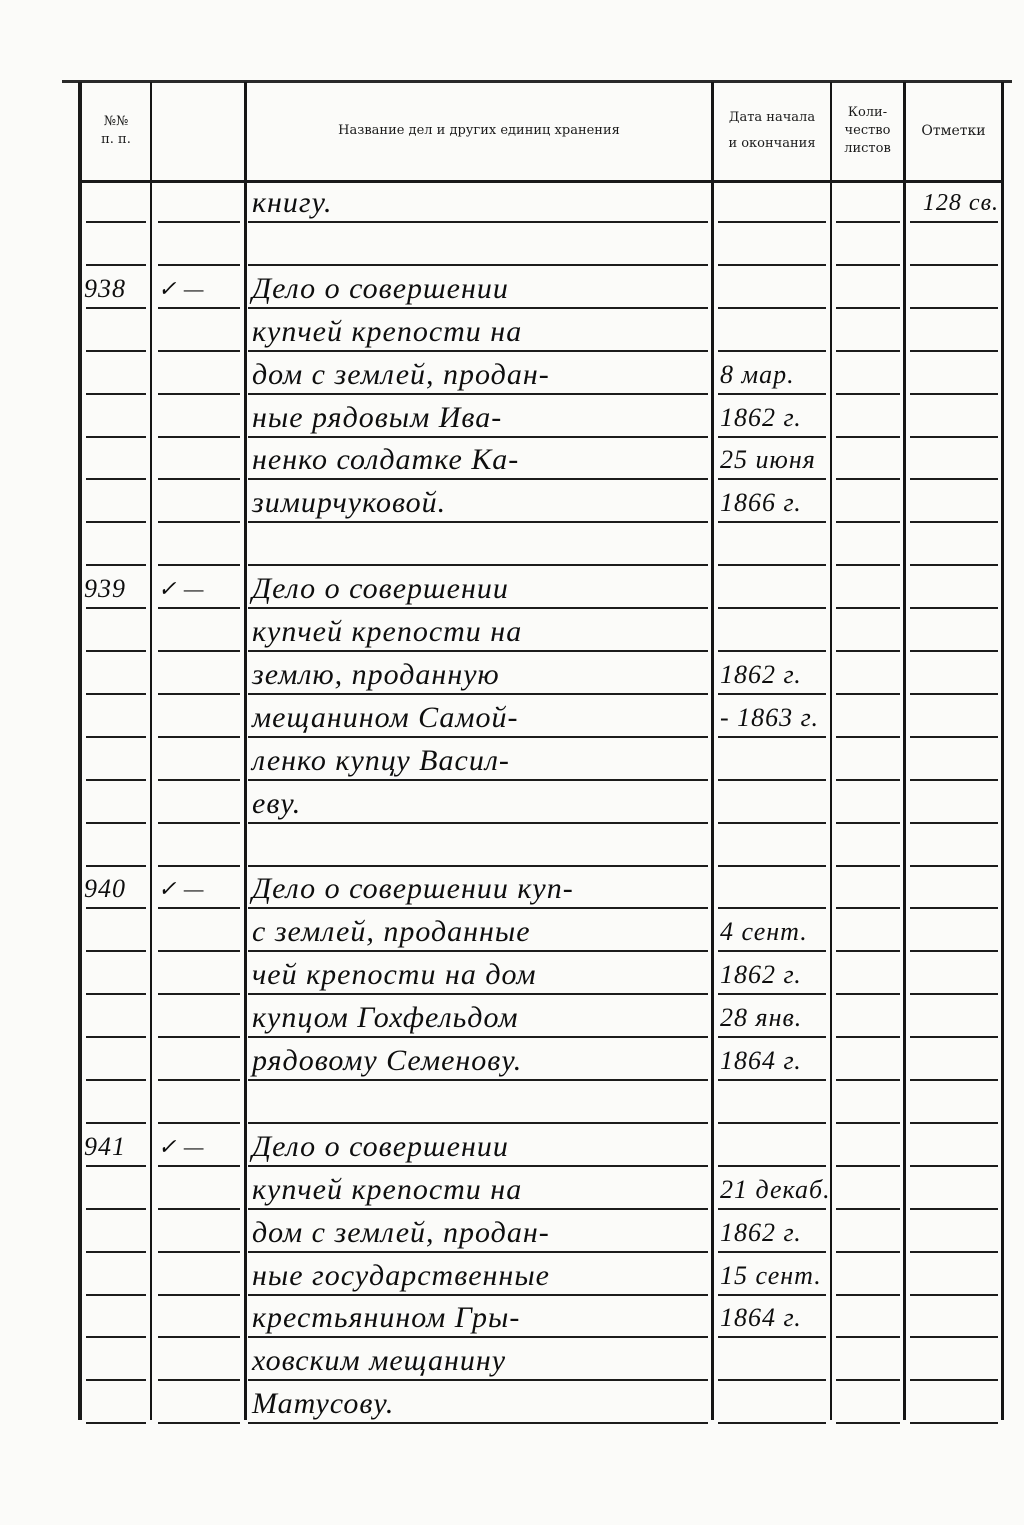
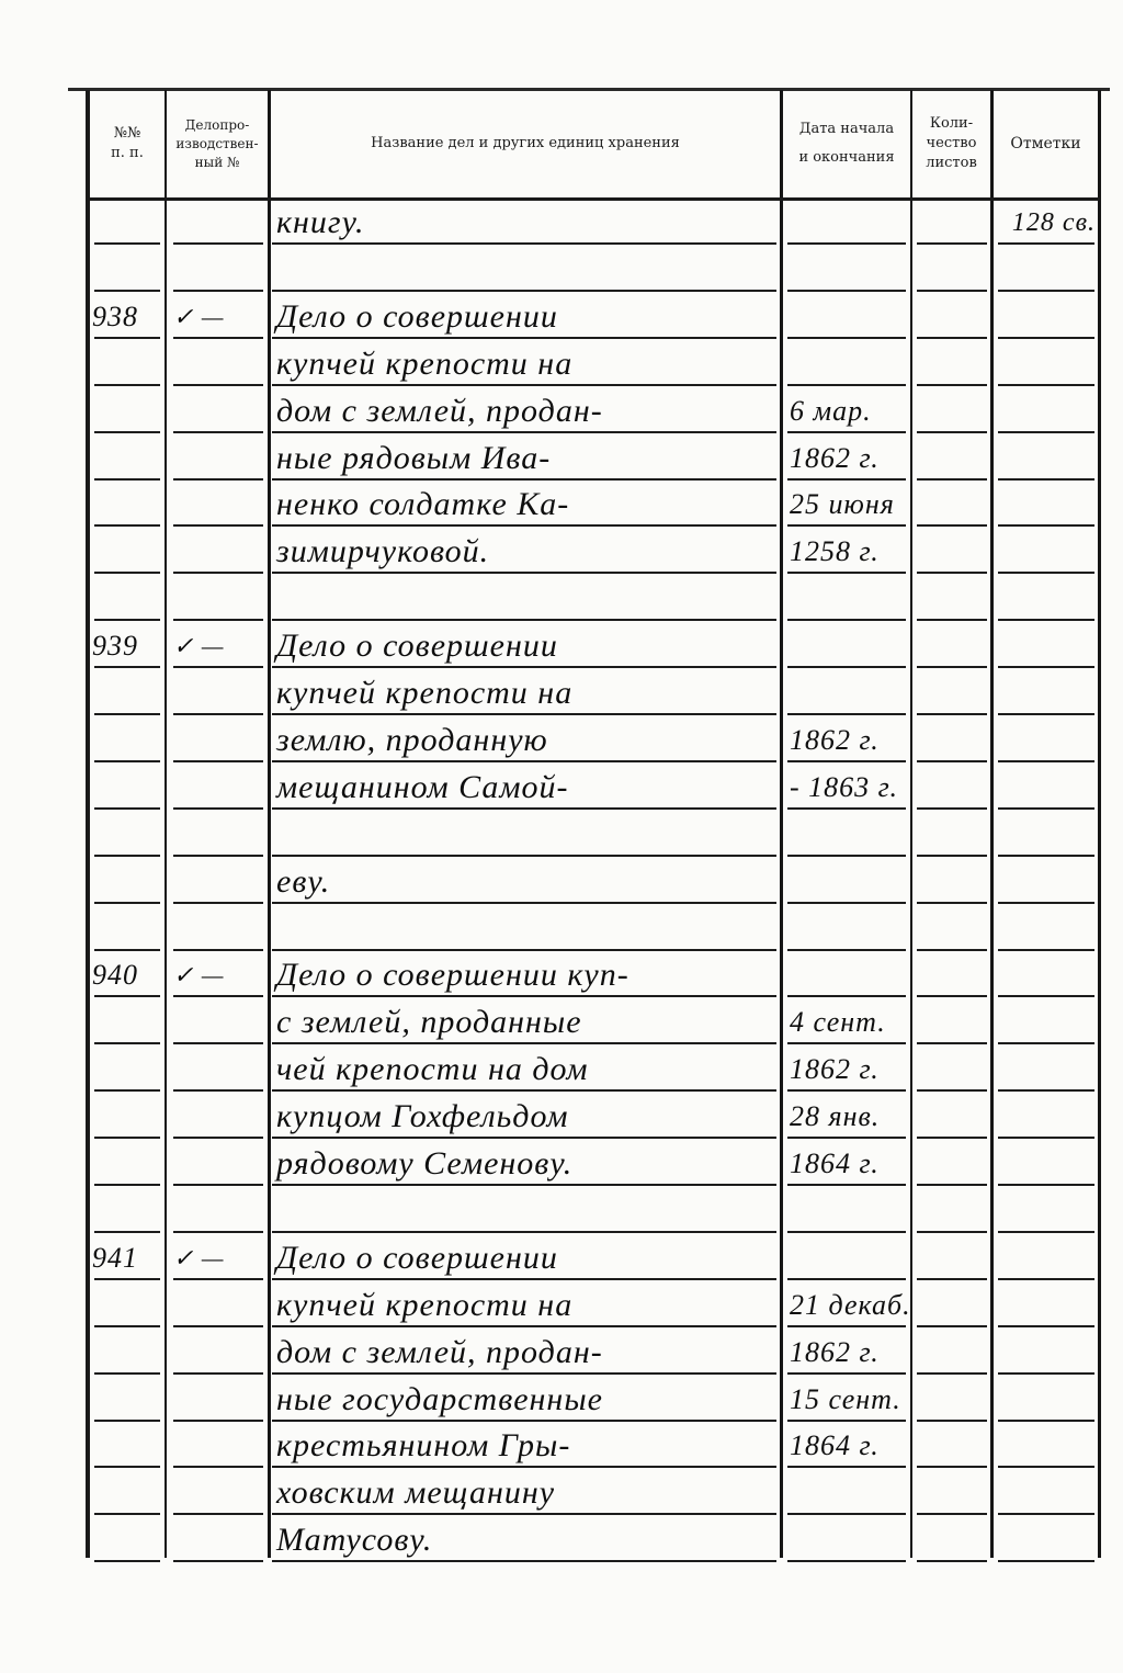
  №№
  п. п.
+ Делопро-
+ изводствен-
+ ный №
  Название дел и других единиц хранения
  Дата начала
  и окончания
  Коли-
  чество
  листов
  Отметки
  книгу.
  128 св.
  938
  ✓ —
  Дело о совершении
  купчей крепости на
  дом с землей, продан-
- 8 мар.
+ 6 мар.
  ные рядовым Ива-
  1862 г.
  ненко солдатке Ка-
  25 июня
  зимирчуковой.
- 1866 г.
+ 1258 г.
  939
  ✓ —
  Дело о совершении
  купчей крепости на
  землю, проданную
  1862 г.
  мещанином Самой-
  - 1863 г.
- ленко купцу Васил-
  еву.
  940
  ✓ —
  Дело о совершении куп-
  с землей, проданные
  4 сент.
  чей крепости на дом
  1862 г.
  купцом Гохфельдом
  28 янв.
  рядовому Семенову.
  1864 г.
  941
  ✓ —
  Дело о совершении
  купчей крепости на
  21 декаб.
  дом с землей, продан-
  1862 г.
  ные государственные
  15 сент.
  крестьянином Гры-
  1864 г.
  ховским мещанину
  Матусову.
